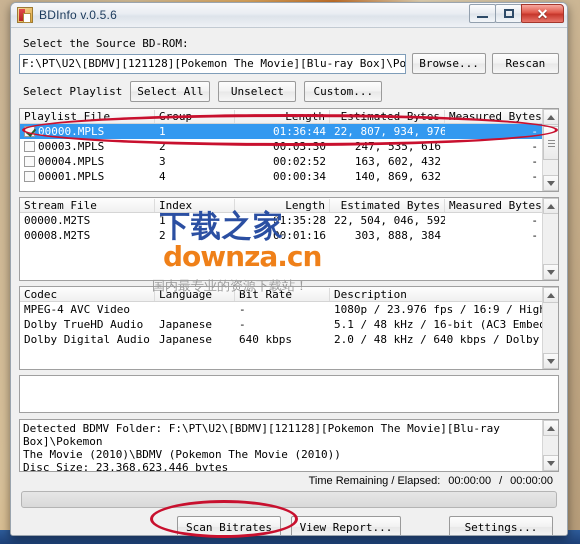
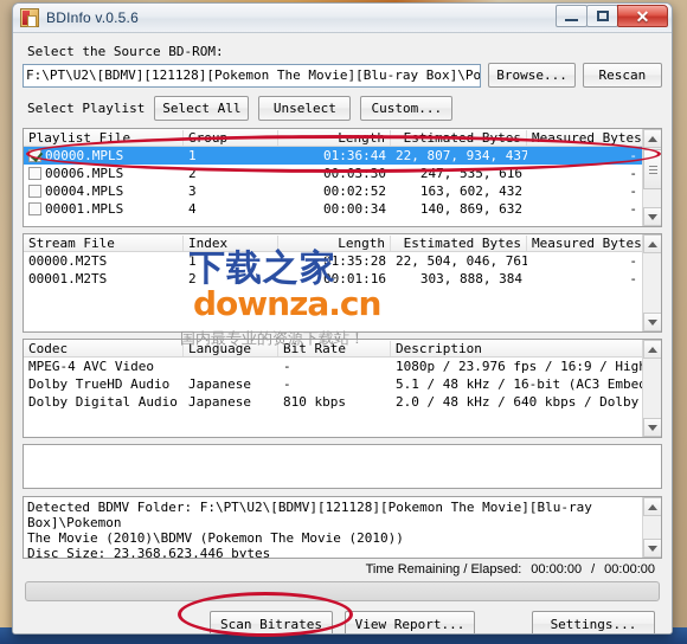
  BDInfo v.0.5.6
  ✕
  Select the Source BD-ROM:
  F:\PT\U2\[BDMV][121128][Pokemon The Movie][Blu-ray Box]\Po
  Browse...
  Rescan
  Select Playlist
  Select All
  Unselect
  Custom...
  Playlist File
  Group
  Length
  Estimated Bytes
  Measured Bytes
  00000.MPLS
  1
  01:36:44
- 22, 807, 934, 976
+ 22, 807, 934, 437
  -
- 00003.MPLS
+ 00006.MPLS
  2
  00:03:30
  247, 535, 616
  -
  00004.MPLS
  3
  00:02:52
  163, 602, 432
  -
  00001.MPLS
  4
  00:00:34
  140, 869, 632
  -
  Stream File
  Index
  Length
  Estimated Bytes
  Measured Bytes
  00000.M2TS
  1
  01:35:28
- 22, 504, 046, 592
+ 22, 504, 046, 761
  -
- 00008.M2TS
+ 00001.M2TS
  2
  00:01:16
  303, 888, 384
  -
  Codec
  Language
  Bit Rate
  Description
  MPEG-4 AVC Video
  -
  1080p / 23.976 fps / 16:9 / Hig
  Dolby TrueHD Audio
  Japanese
  -
  5.1 / 48 kHz / 16-bit (AC3 Embe
  Dolby Digital Audio
  Japanese
- 640 kbps
+ 810 kbps
  2.0 / 48 kHz / 640 kbps / Dolby
  Detected BDMV Folder: F:\PT\U2\[BDMV][121128][Pokemon The Movie][Blu-ray Box]\Pokemon
  The Movie (2010)\BDMV (Pokemon The Movie (2010))
  Disc Size: 23,368,623,446 bytes
  Time Remaining / Elapsed:
  00:00:00
  /
  00:00:00
  Scan Bitrates
  View Report...
  Settings...
  下载之家
  downza.cn
  国内最专业的资源下载站！
